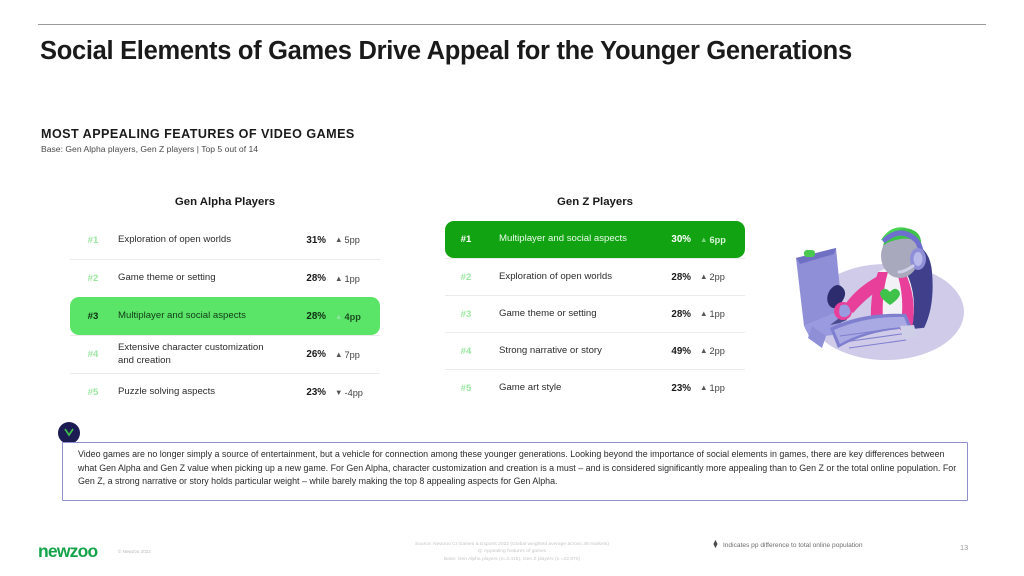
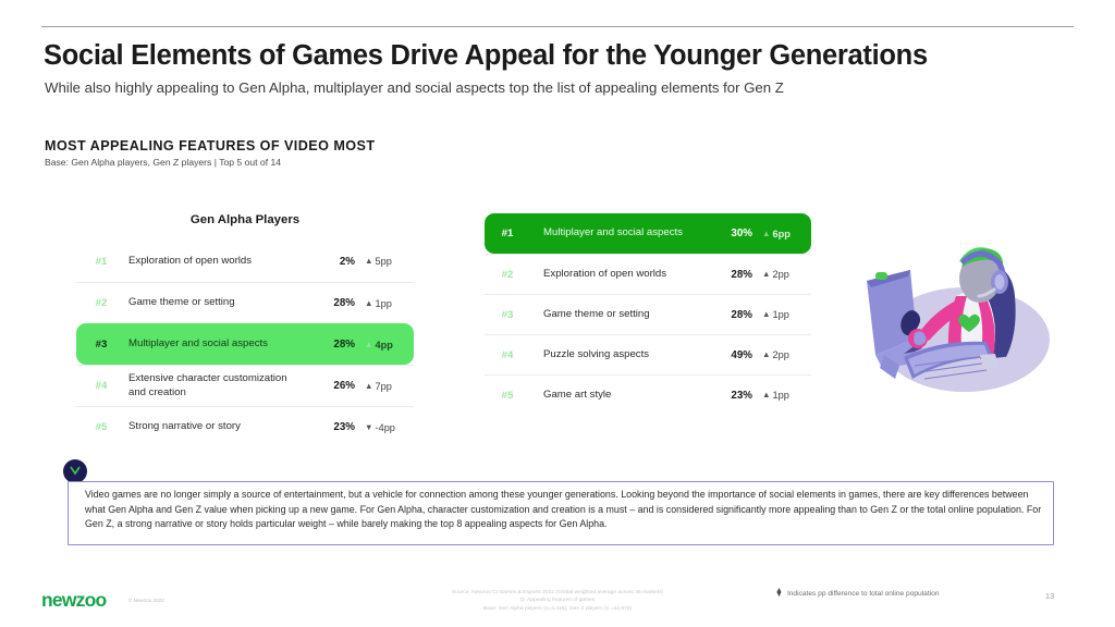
  Social Elements of Games Drive Appeal for the Younger Generations
+ While also highly appealing to Gen Alpha, multiplayer and social aspects top the list of appealing elements for Gen Z
- MOST APPEALING FEATURES OF VIDEO GAMES
+ MOST APPEALING FEATURES OF VIDEO MOST
  Base: Gen Alpha players, Gen Z players | Top 5 out of 14
  Gen Alpha Players
  #1
  Exploration of open worlds
- 31%
+ 2%
  ▲ 5pp
  #2
  Game theme or setting
  28%
  ▲ 1pp
  #3
  Multiplayer and social aspects
  28%
  ▲ 4pp
  #4
  Extensive character customization and creation
  26%
  ▲ 7pp
  #5
- Puzzle solving aspects
+ Strong narrative or story
  23%
  ▼ -4pp
- Gen Z Players
  #1
  Multiplayer and social aspects
  30%
  ▲ 6pp
  #2
  Exploration of open worlds
  28%
  ▲ 2pp
  #3
  Game theme or setting
  28%
  ▲ 1pp
  #4
- Strong narrative or story
+ Puzzle solving aspects
  49%
  ▲ 2pp
  #5
  Game art style
  23%
  ▲ 1pp
  Video games are no longer simply a source of entertainment, but a vehicle for connection among these younger generations. Looking beyond the importance of social elements in games, there are key differences between what Gen Alpha and Gen Z value when picking up a new game. For Gen Alpha, character customization and creation is a must – and is considered significantly more appealing than to Gen Z or the total online population. For Gen Z, a strong narrative or story holds particular weight – while barely making the top 8 appealing aspects for Gen Alpha.
  newzoo
  13
